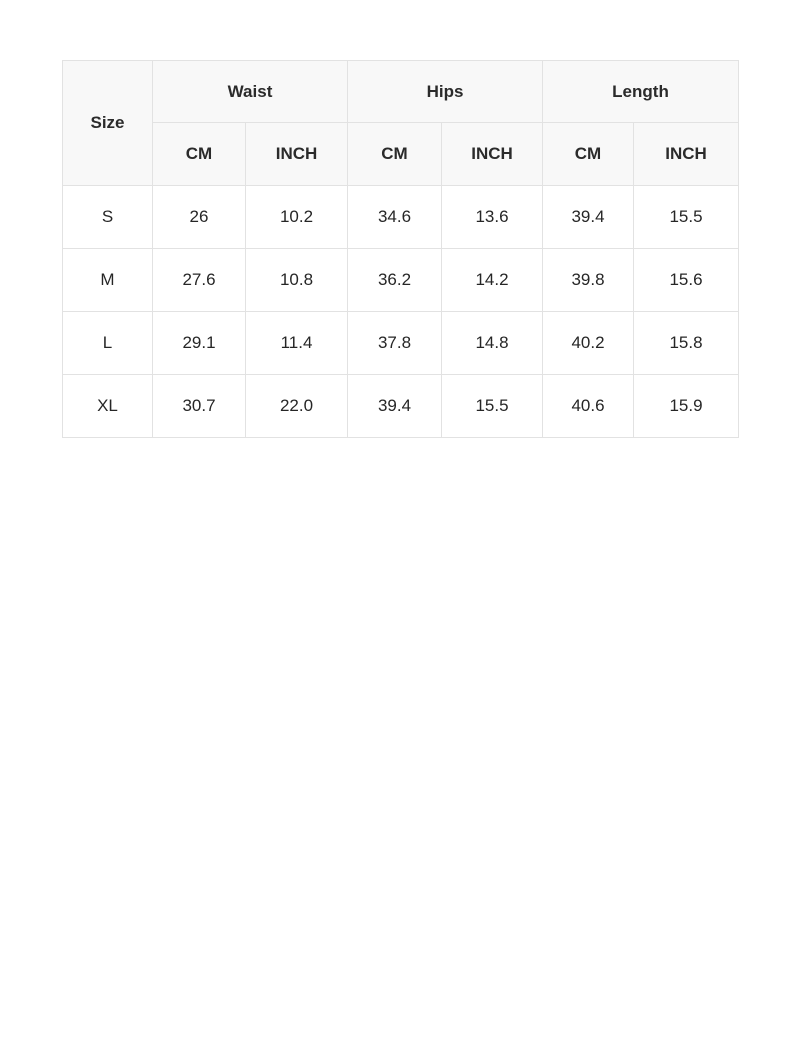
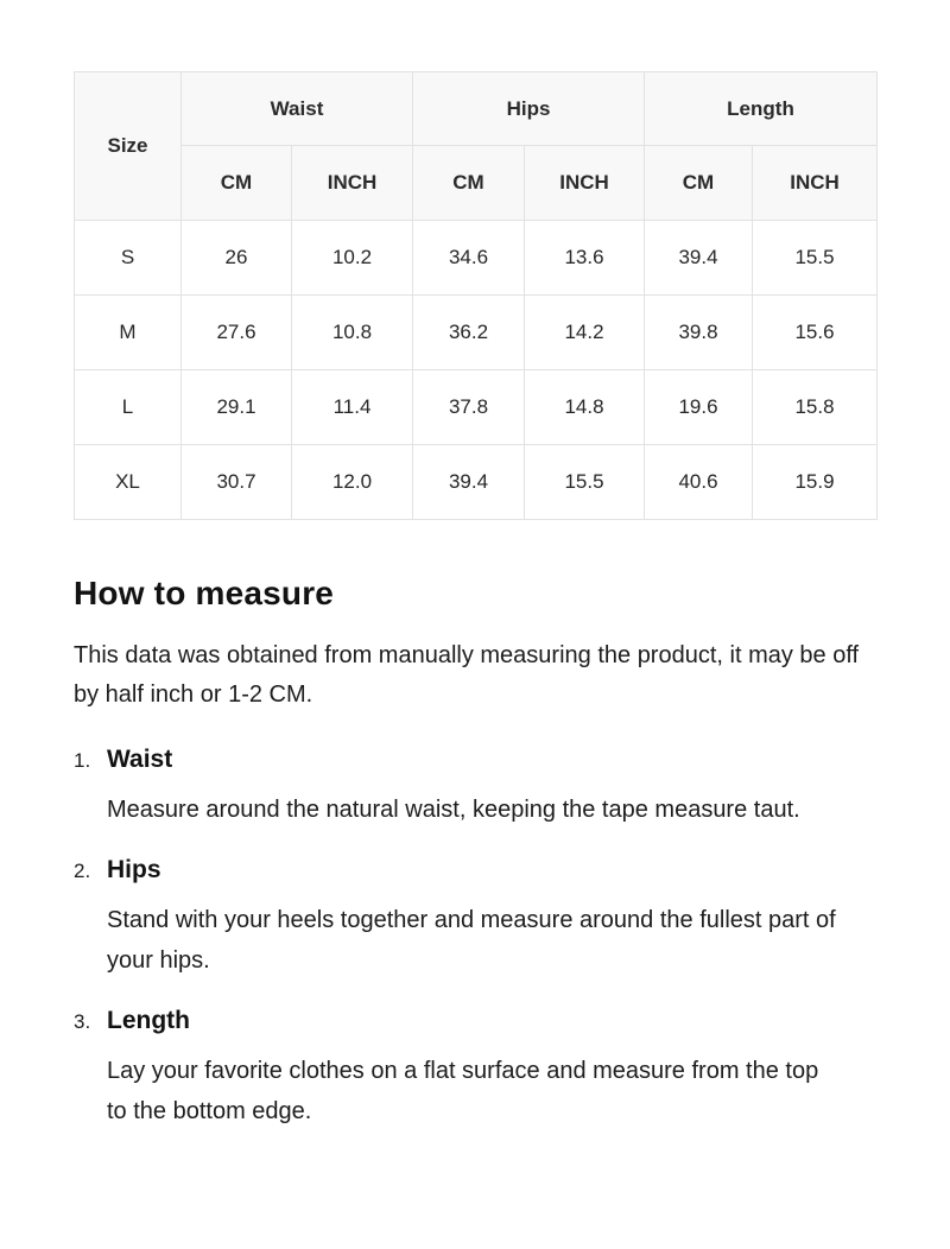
  Size	Waist	Hips	Length
  CM	INCH	CM	INCH	CM	INCH
  S	26	10.2	34.6	13.6	39.4	15.5
  M	27.6	10.8	36.2	14.2	39.8	15.6
- L	29.1	11.4	37.8	14.8	40.2	15.8
+ L	29.1	11.4	37.8	14.8	19.6	15.8
- XL	30.7	22.0	39.4	15.5	40.6	15.9
+ XL	30.7	12.0	39.4	15.5	40.6	15.9
+ How to measure
+ This data was obtained from manually measuring the product, it may be off by half inch or 1-2 CM.
+ 1.
+ Waist
+ Measure around the natural waist, keeping the tape measure taut.
+ 2.
+ Hips
+ Stand with your heels together and measure around the fullest part of your hips.
+ 3.
+ Length
+ Lay your favorite clothes on a flat surface and measure from the top to the bottom edge.
